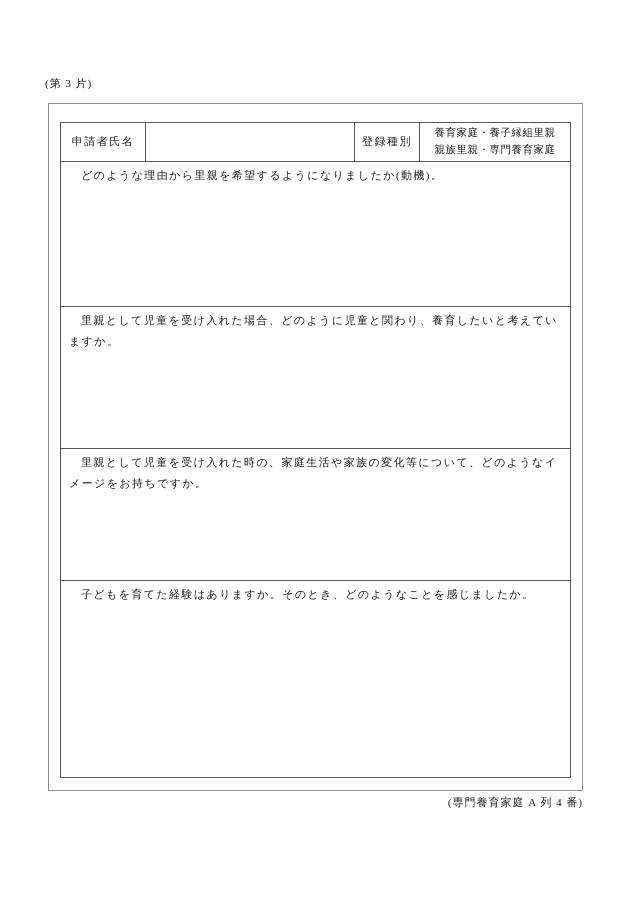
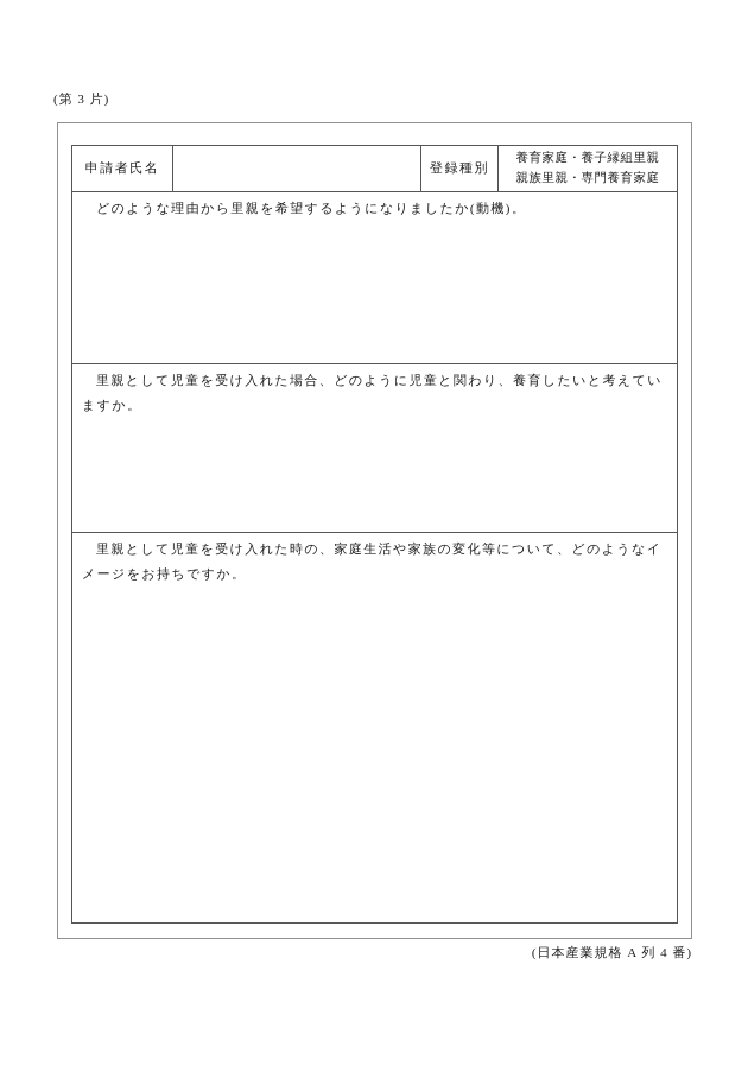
  (第 3 片)
  申請者氏名
  登録種別
  養育家庭・養子縁組里親
  親族里親・専門養育家庭
  どのような理由から里親を希望するようになりましたか(動機)。
  里親として児童を受け入れた場合、どのように児童と関わり、養育したいと考えていますか。
  里親として児童を受け入れた時の、家庭生活や家族の変化等について、どのようなイメージをお持ちですか。
- 子どもを育てた経験はありますか。そのとき、どのようなことを感じましたか。
- (専門養育家庭 A 列 4 番)
+ (日本産業規格 A 列 4 番)
